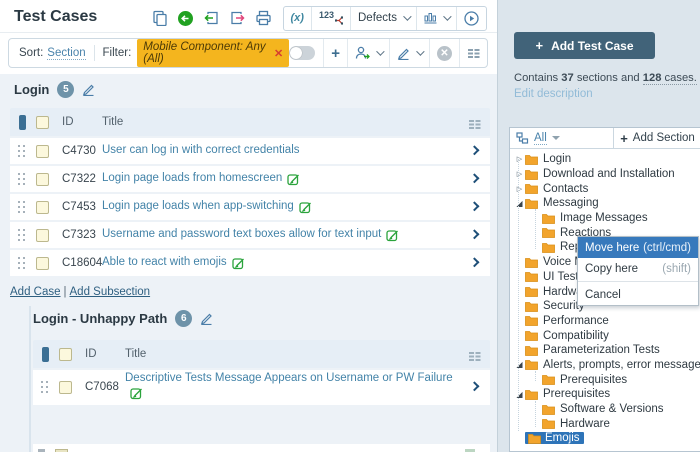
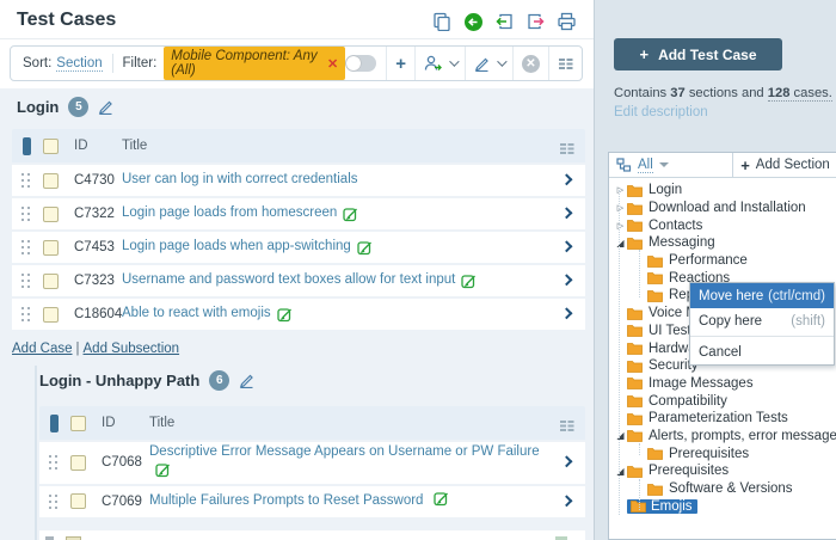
  Test Cases
- (x)
- 123
- Defects
  Sort:
  Section
  Filter:
  Mobile Component: Any (All)
  ✕
  +
  ✕
  Login
  5
  ID
  Title
  C4730
  User can log in with correct credentials
  C7322
  Login page loads from homescreen
  C7453
  Login page loads when app-switching
  C7323
  Username and password text boxes allow for text input
  C18604
  Able to react with emojis
  Add Case | Add Subsection
  Login - Unhappy Path
  6
  ID
  Title
  C7068
- Descriptive Tests Message Appears on Username or PW Failure
+ Descriptive Error Message Appears on Username or PW Failure
+ C7069
+ Multiple Failures Prompts to Reset Password
  +
  Add Test Case
  Contains 37 sections and 128 cases.
  Edit description
  All
  +
  Add Section
  Login
  Download and Installation
  Contacts
  ◢
  Messaging
- Image Messages
+ Performance
  Reactions
  Voice
  UI Tes
  Hardw
  Security
- Performance
+ Image Messages
  Compatibility
  Parameterization Tests
  ◢
  Alerts, prompts, error message
  Prerequisites
  ◢
  Prerequisites
  Software & Versions
- Hardware
  Emojis
  Move here
  (ctrl/cmd)
  Copy here
  (shift)
  Cancel
